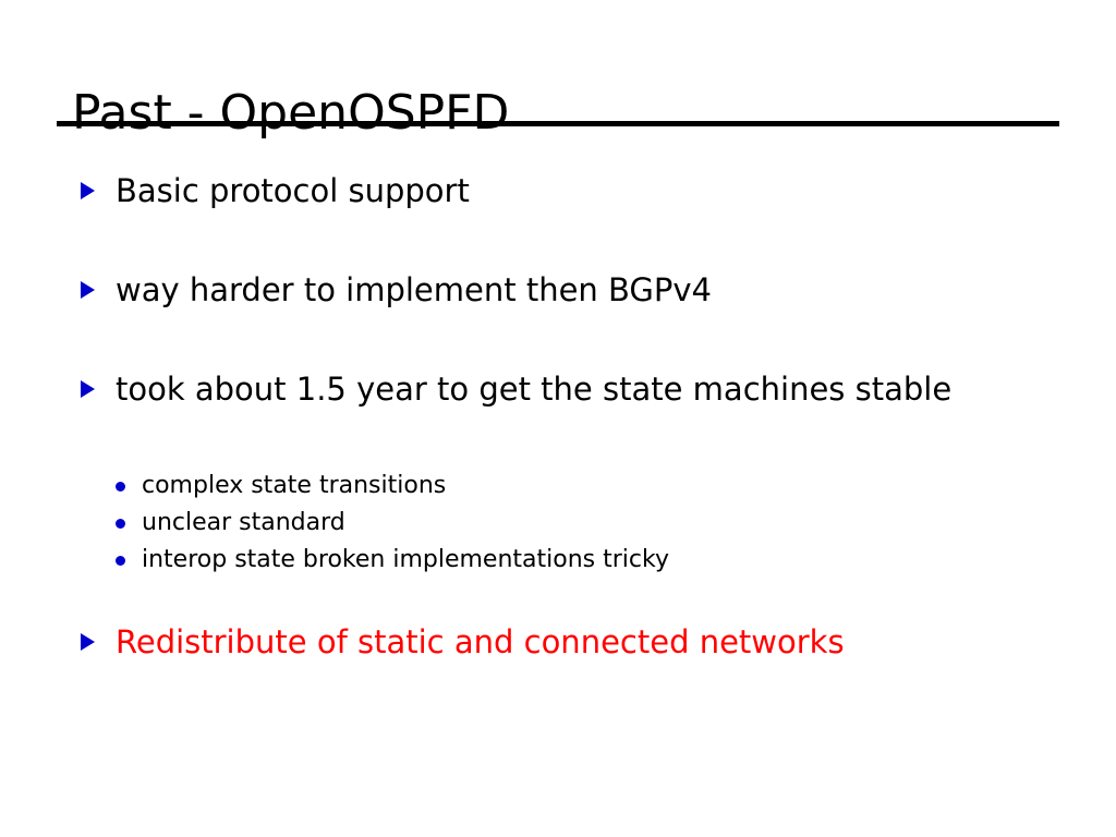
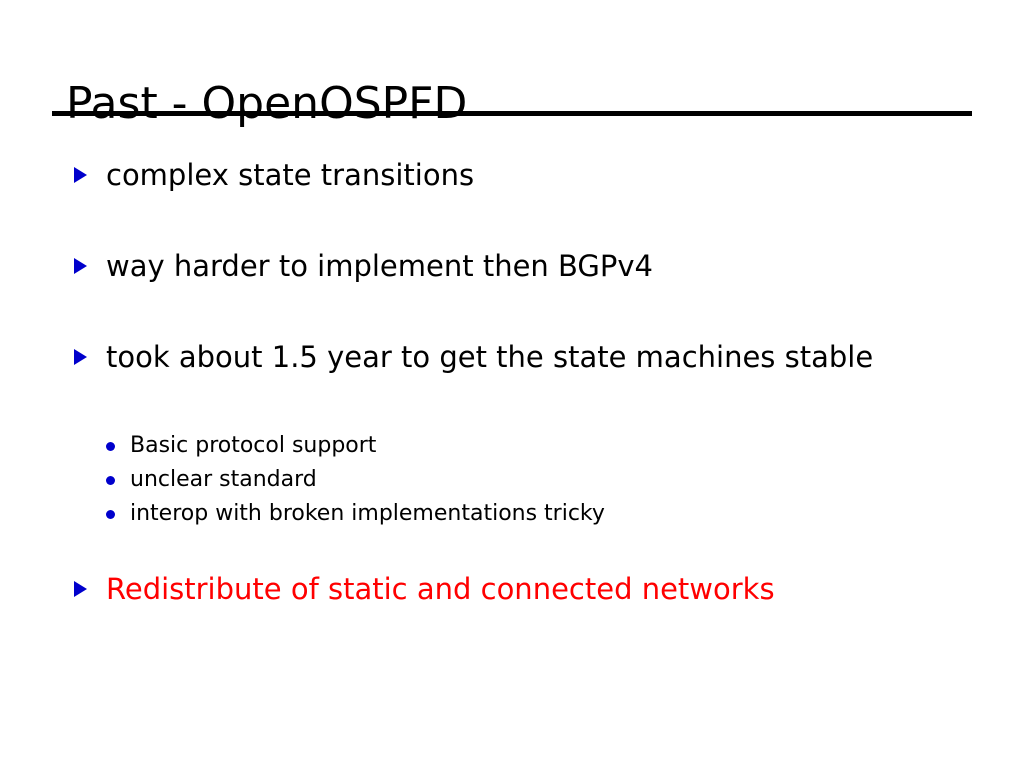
  Past - OpenOSPFD
- Basic protocol support
+ complex state transitions
  way harder to implement then BGPv4
  took about 1.5 year to get the state machines stable
- complex state transitions
+ Basic protocol support
  unclear standard
- interop state broken implementations tricky
+ interop with broken implementations tricky
  Redistribute of static and connected networks
